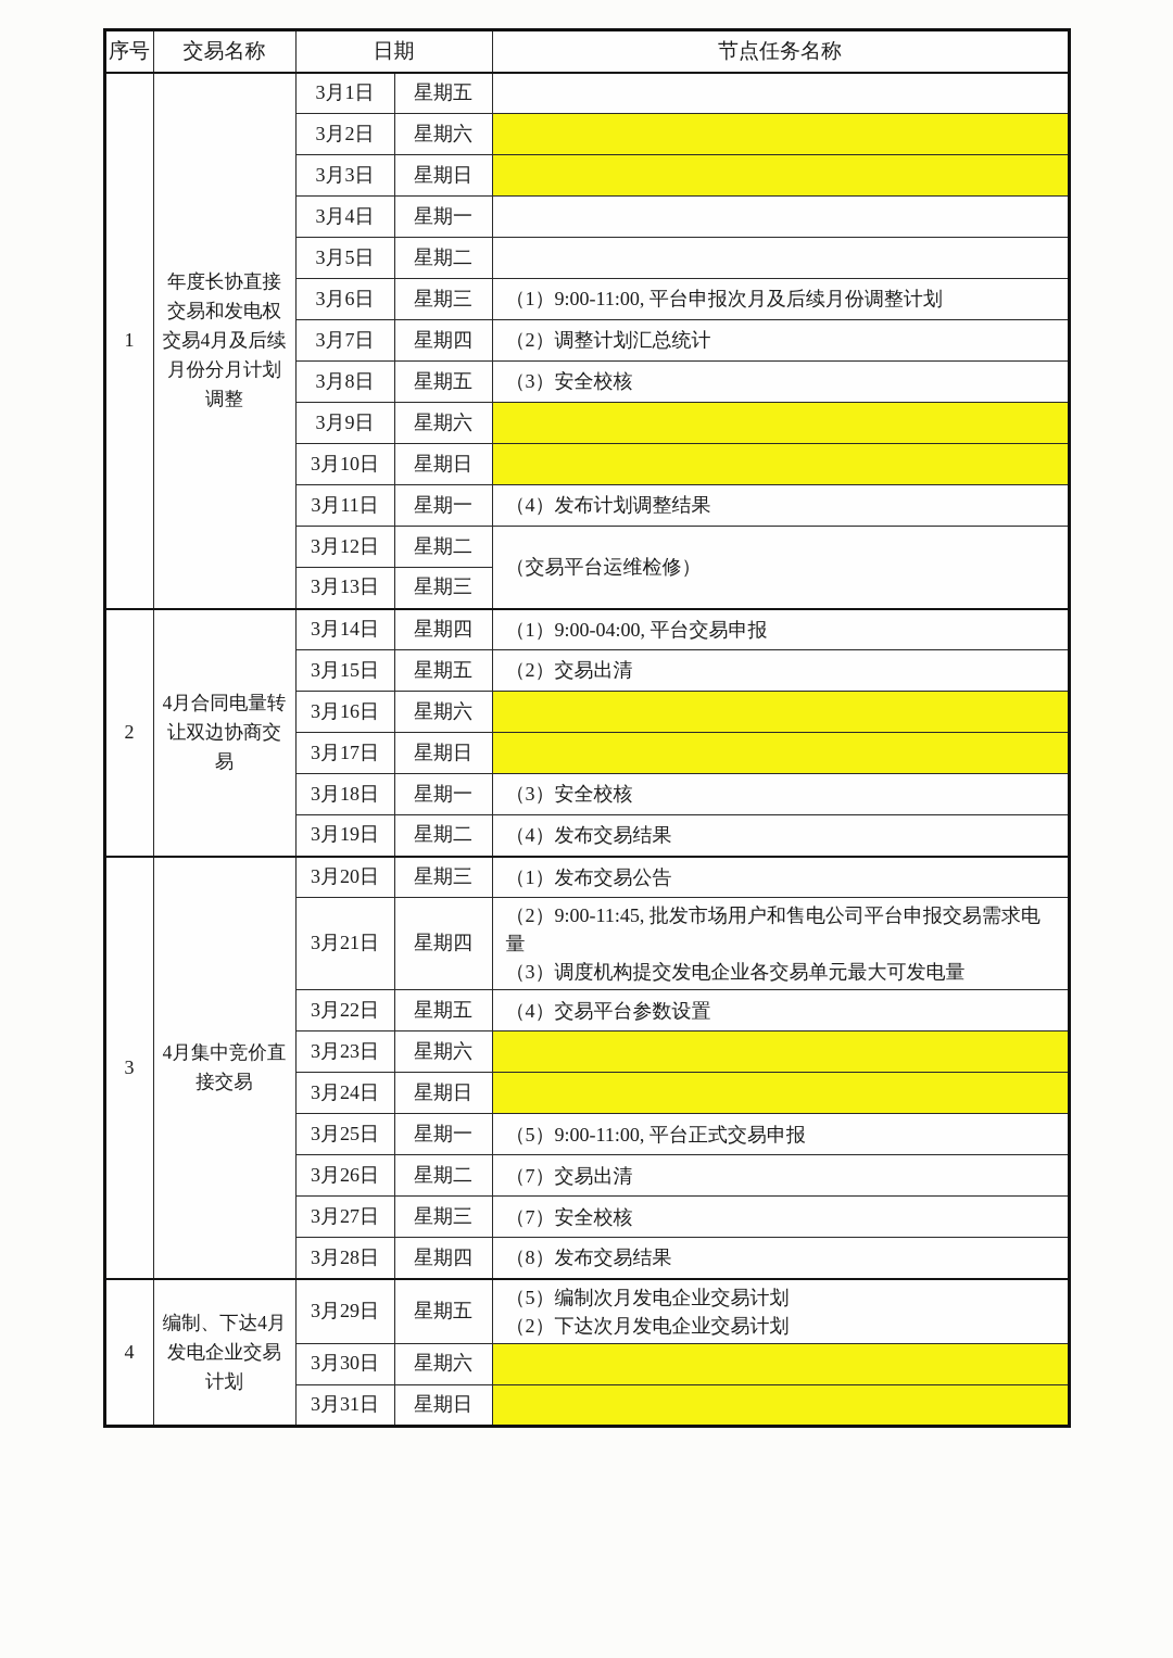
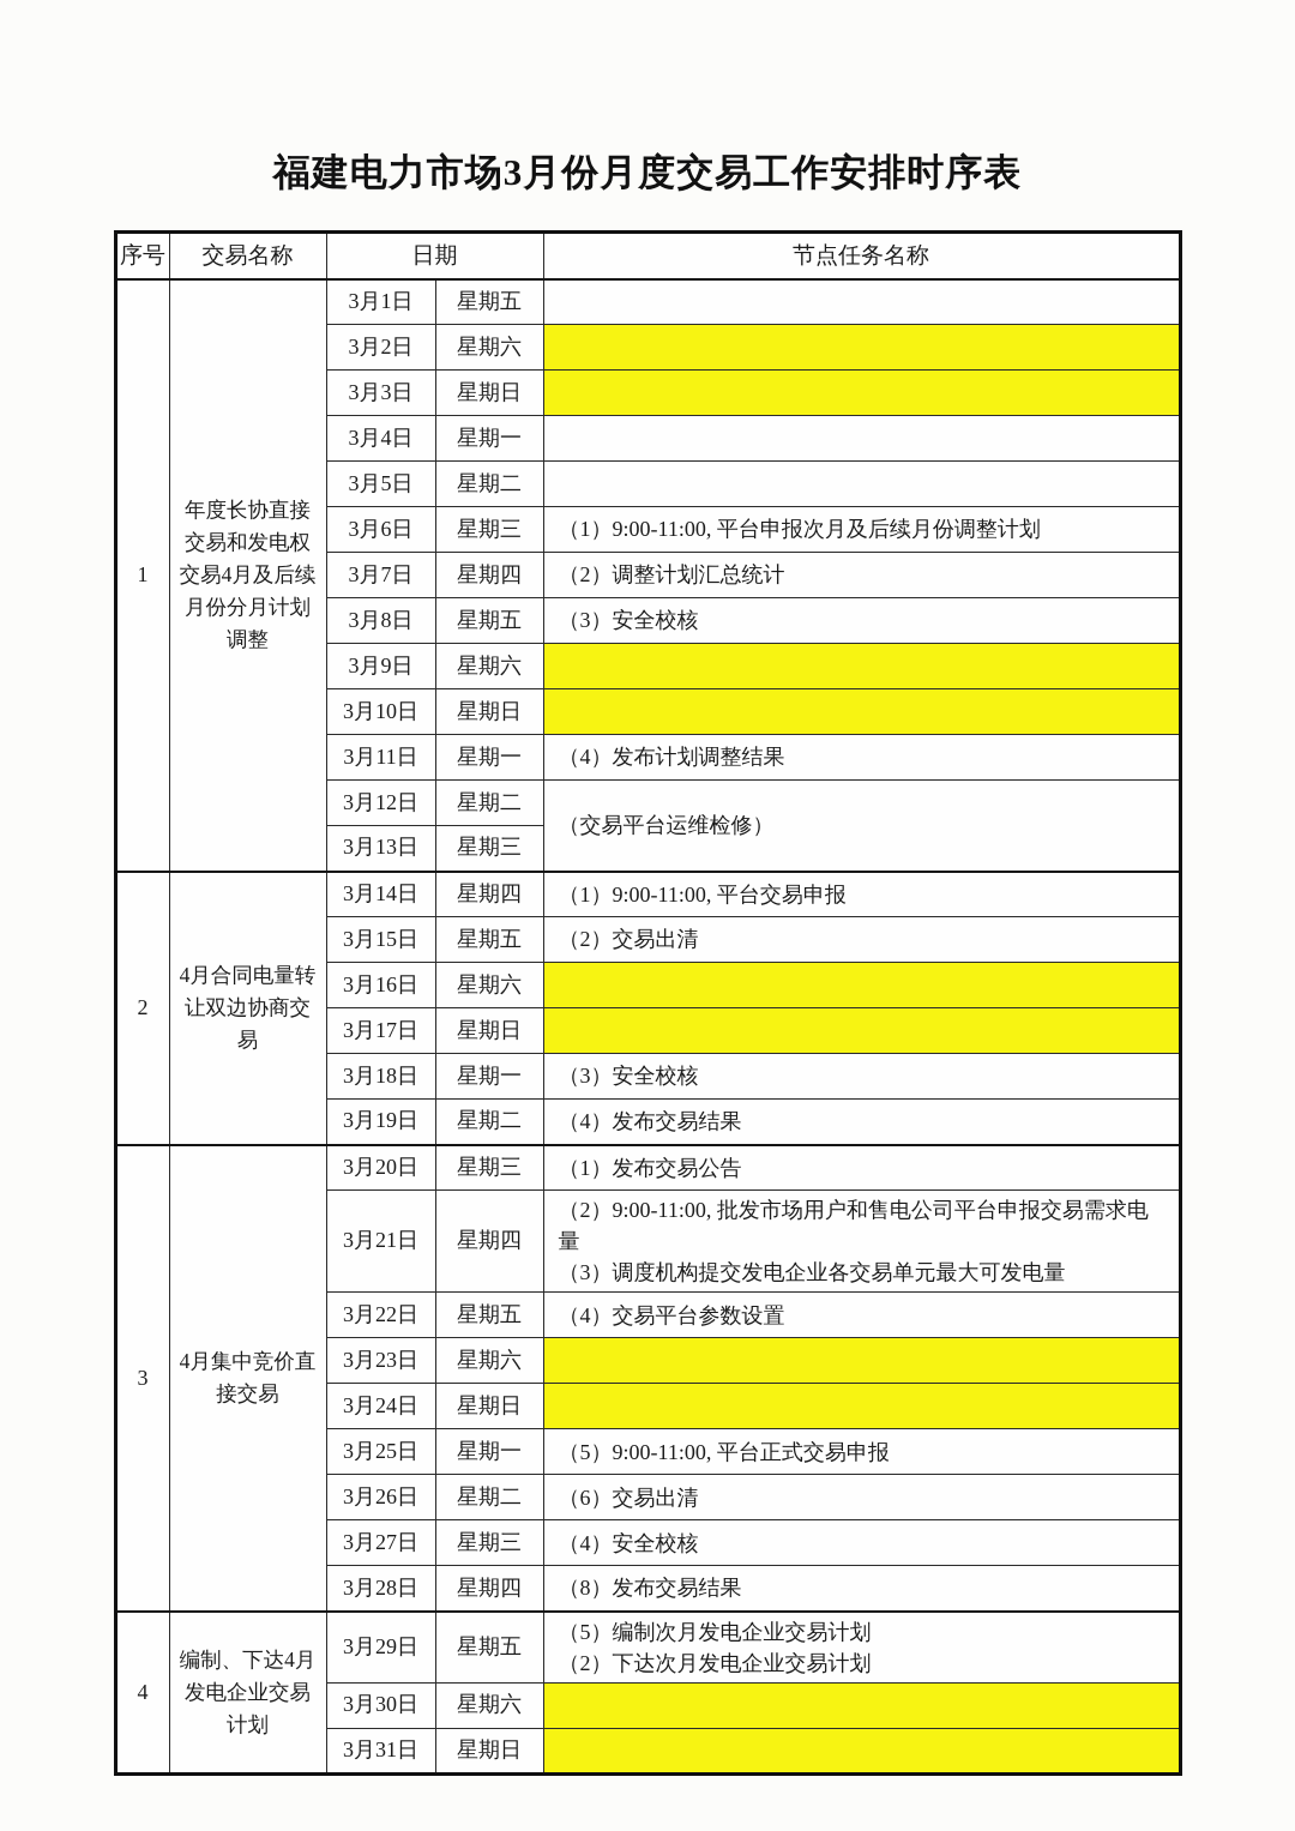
+ 福建电力市场3月份月度交易工作安排时序表
  序号	交易名称	日期	节点任务名称
  1	年度长协直接交易和发电权交易4月及后续月份分月计划调整	3月1日	星期五
  3月2日	星期六
  3月3日	星期日
  3月4日	星期一
  3月5日	星期二
  3月6日	星期三	（1）9:00-11:00, 平台申报次月及后续月份调整计划
  3月7日	星期四	（2）调整计划汇总统计
  3月8日	星期五	（3）安全校核
  3月9日	星期六
  3月10日	星期日
  3月11日	星期一	（4）发布计划调整结果
  3月12日	星期二	（交易平台运维检修）
  3月13日	星期三
- 2	4月合同电量转让双边协商交易	3月14日	星期四	（1）9:00-04:00, 平台交易申报
+ 2	4月合同电量转让双边协商交易	3月14日	星期四	（1）9:00-11:00, 平台交易申报
  3月15日	星期五	（2）交易出清
  3月16日	星期六
  3月17日	星期日
  3月18日	星期一	（3）安全校核
  3月19日	星期二	（4）发布交易结果
  3	4月集中竞价直接交易	3月20日	星期三	（1）发布交易公告
- 3月21日	星期四	（2）9:00-11:45, 批发市场用户和售电公司平台申报交易需求电量（3）调度机构提交发电企业各交易单元最大可发电量
+ 3月21日	星期四	（2）9:00-11:00, 批发市场用户和售电公司平台申报交易需求电量（3）调度机构提交发电企业各交易单元最大可发电量
  3月22日	星期五	（4）交易平台参数设置
  3月23日	星期六
  3月24日	星期日
  3月25日	星期一	（5）9:00-11:00, 平台正式交易申报
- 3月26日	星期二	（7）交易出清
+ 3月26日	星期二	（6）交易出清
- 3月27日	星期三	（7）安全校核
+ 3月27日	星期三	（4）安全校核
  3月28日	星期四	（8）发布交易结果
  4	编制、下达4月发电企业交易计划	3月29日	星期五	（5）编制次月发电企业交易计划（2）下达次月发电企业交易计划
  3月30日	星期六
  3月31日	星期日
